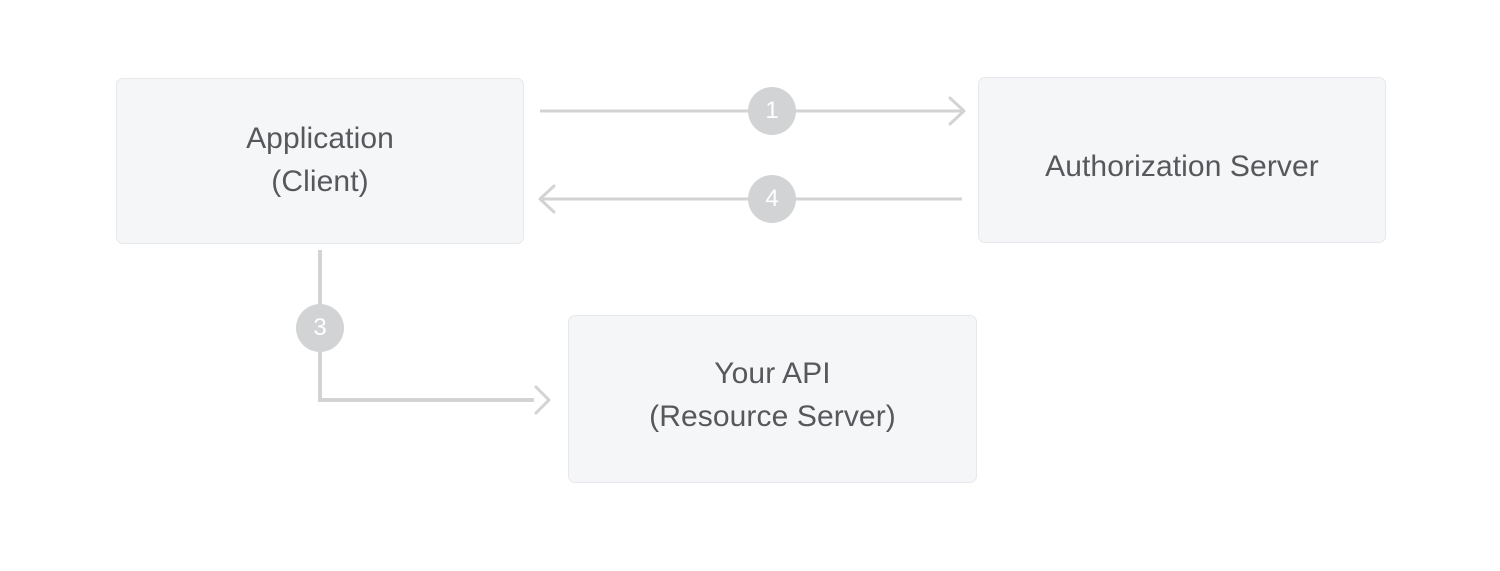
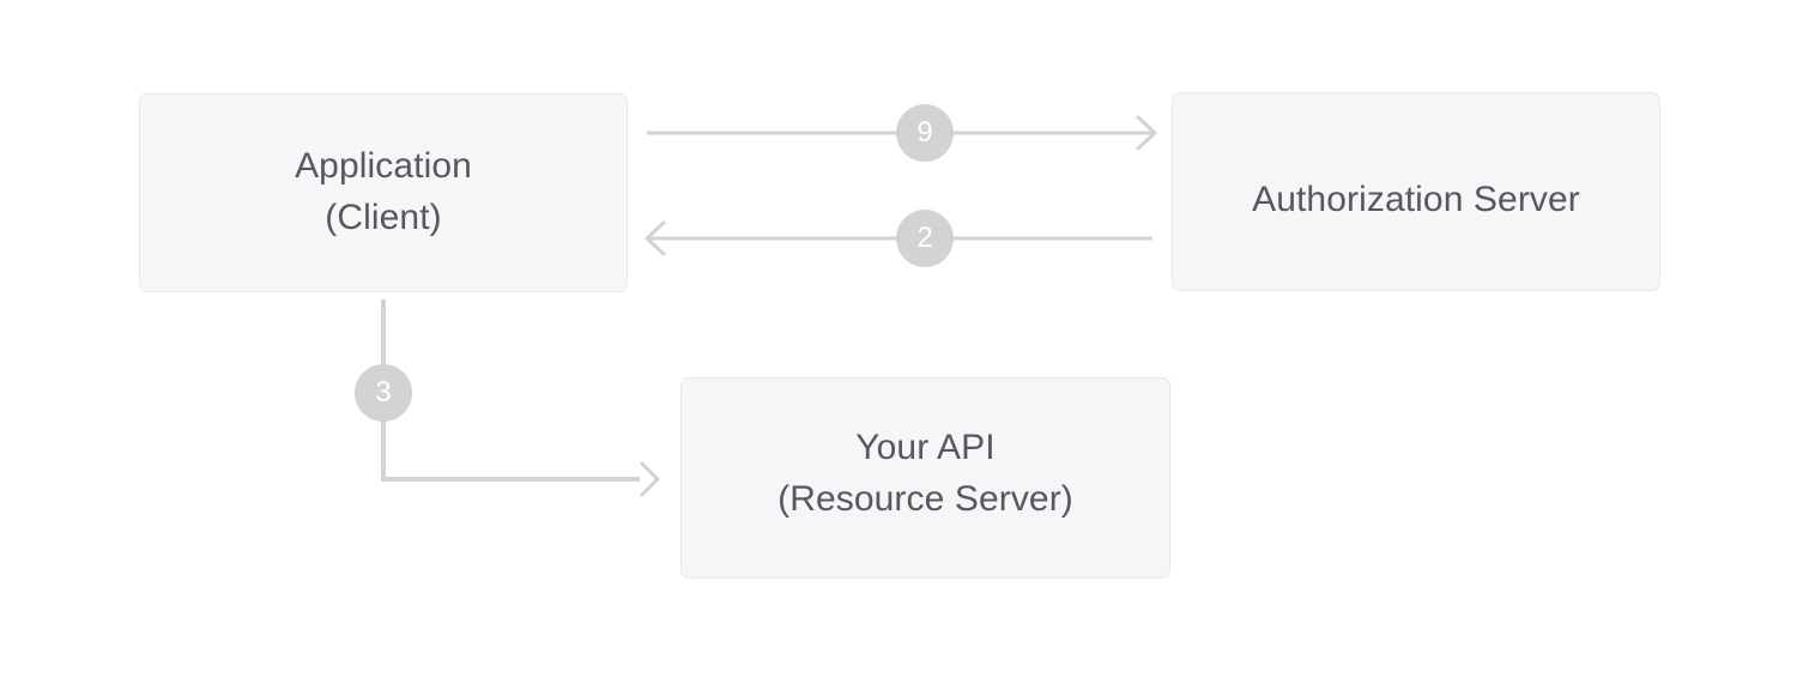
  Application
  (Client)
  Authorization Server
  Your API
  (Resource Server)
- 1
+ 9
- 4
+ 2
  3
